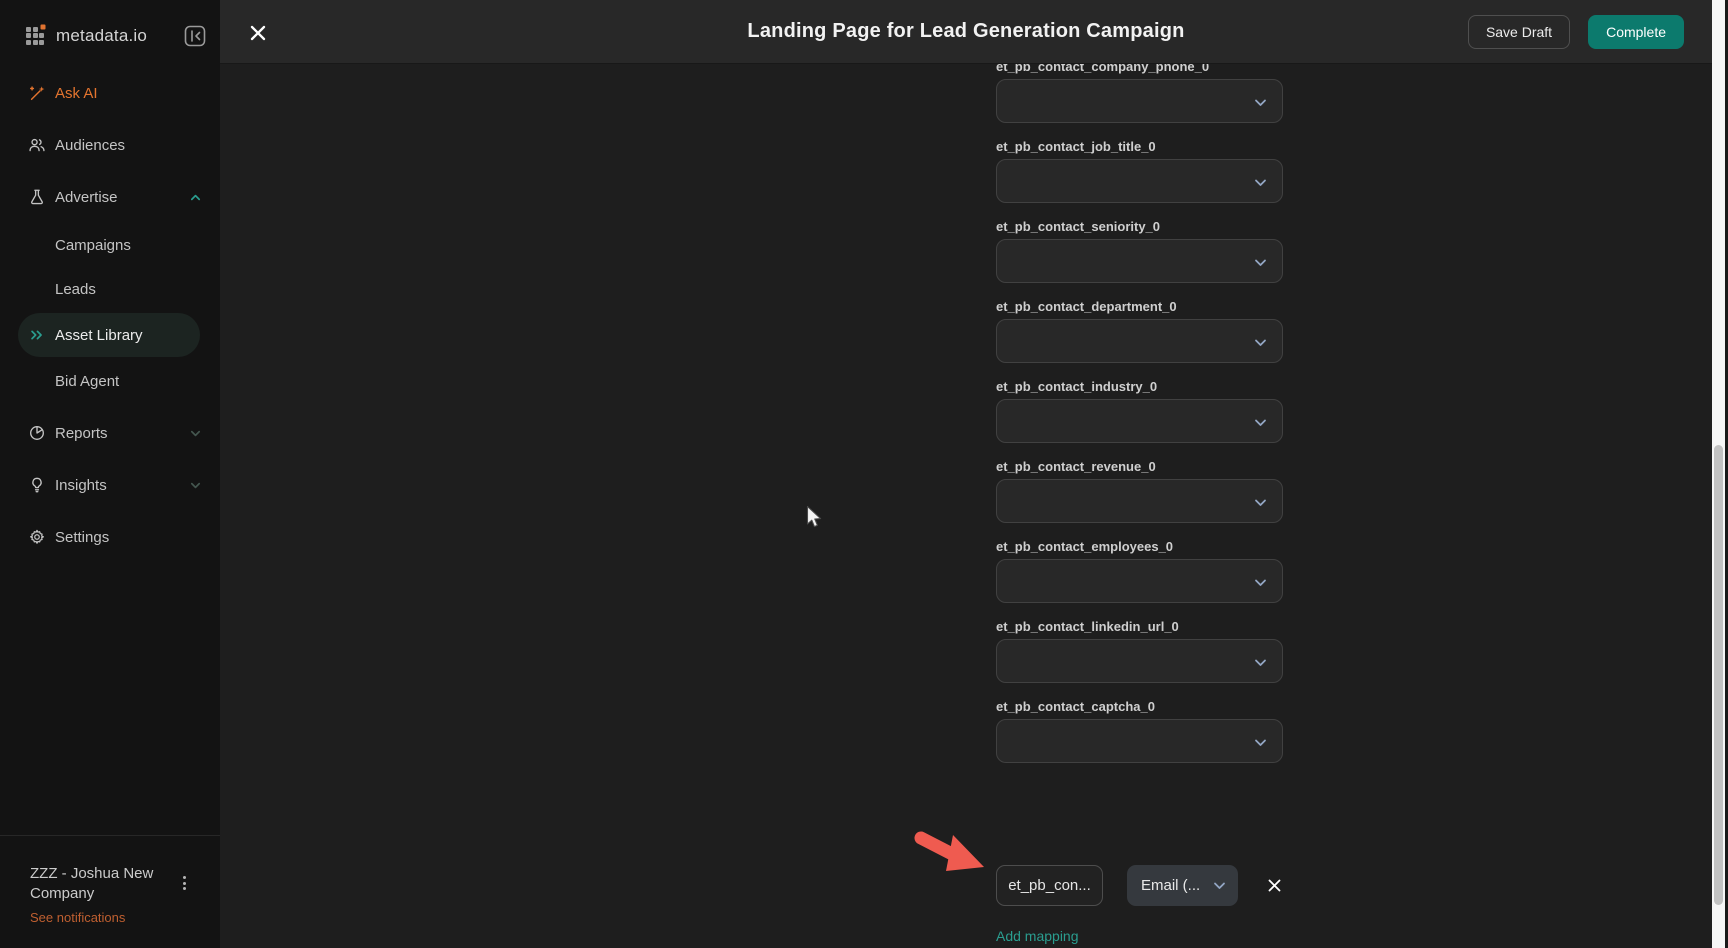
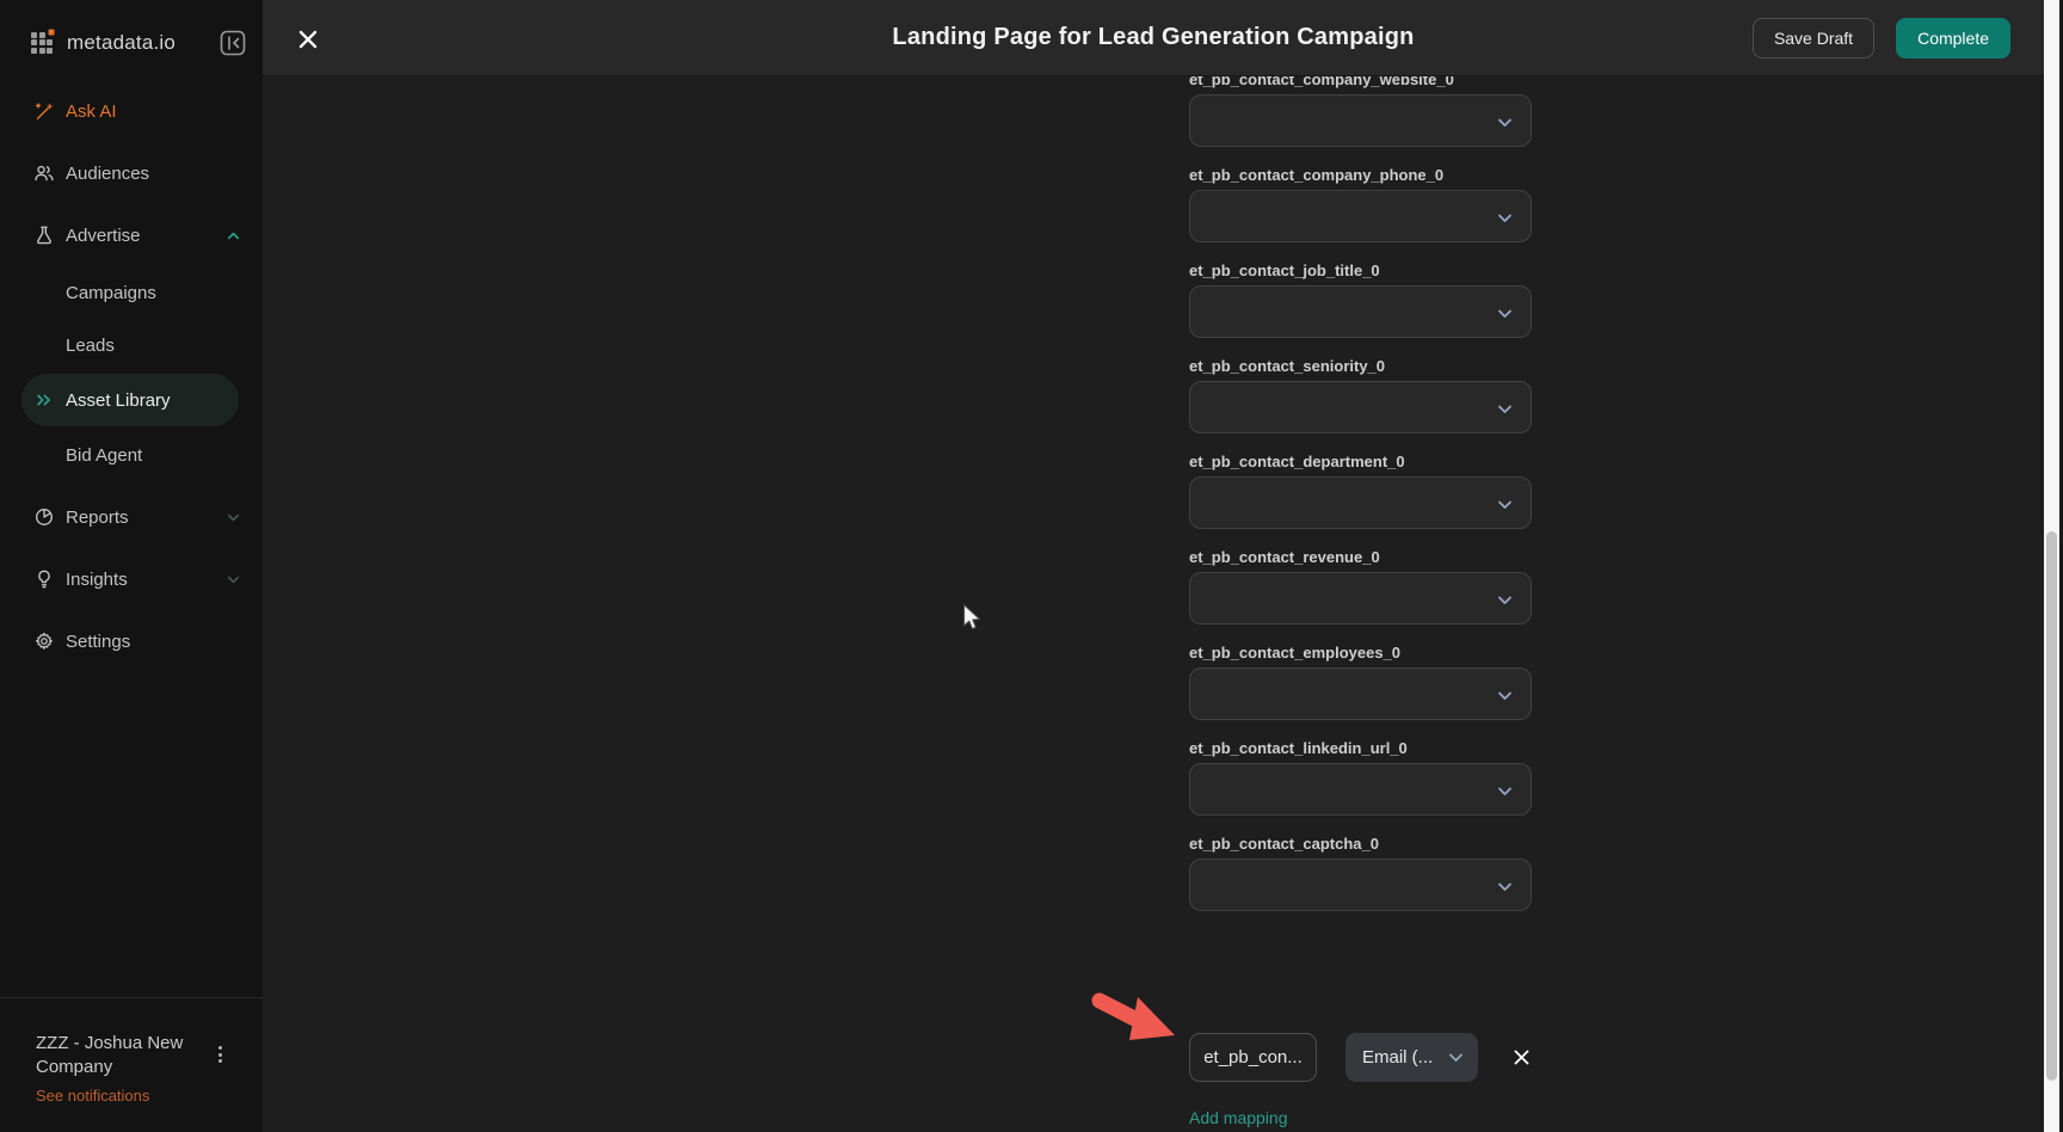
  metadata.io
  Ask AI
  Audiences
  Advertise
  Campaigns
  Leads
  Asset Library
  Bid Agent
  Reports
  Insights
  Settings
  ZZZ - Joshua New Company
  See notifications
+ et_pb_contact_company_website_0
  et_pb_contact_company_phone_0
  et_pb_contact_job_title_0
  et_pb_contact_seniority_0
  et_pb_contact_department_0
- et_pb_contact_industry_0
  et_pb_contact_revenue_0
  et_pb_contact_employees_0
  et_pb_contact_linkedin_url_0
  et_pb_contact_captcha_0
  et_pb_con...
  Email (...
  Add mapping
  Landing Page for Lead Generation Campaign
  Save Draft
  Complete
